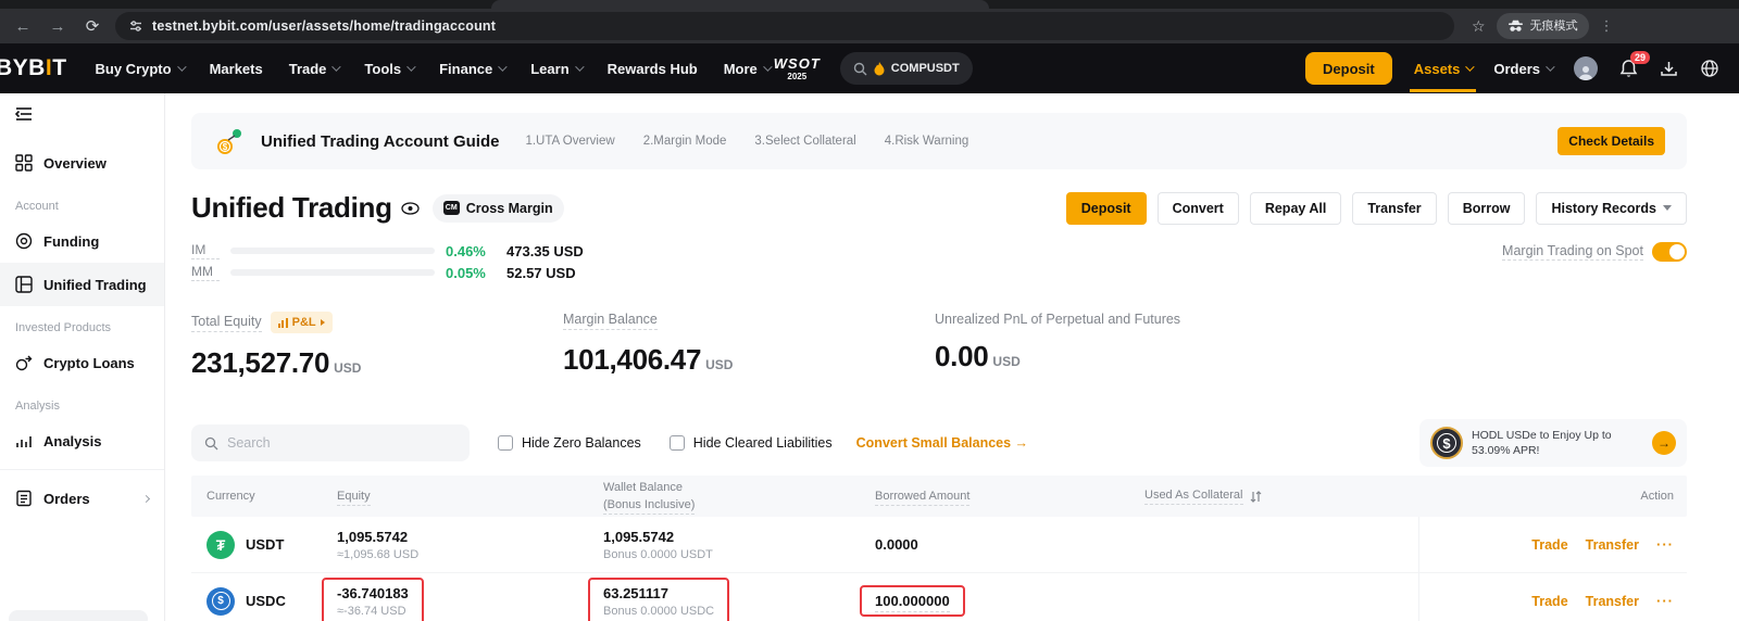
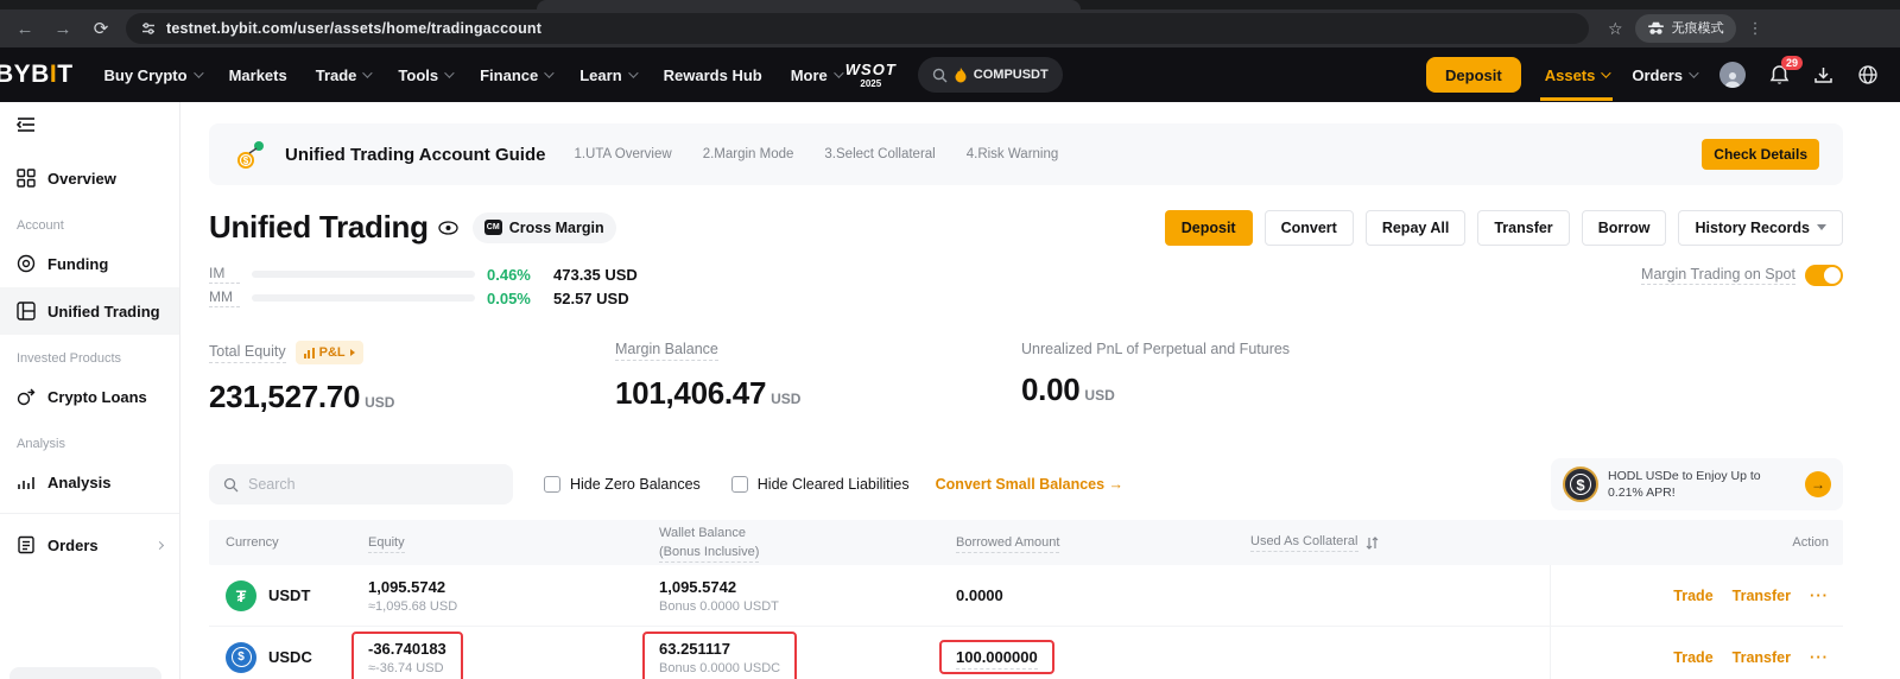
  ←
  →
  ⟳
  testnet.bybit.com/user/assets/home/tradingaccount
  ☆
  无痕模式
  ⋮
  BYBIT
  Buy Crypto
  Markets
  Trade
  Tools
  Finance
  Learn
  Rewards Hub
  More
  WSOT
  2025
  COMPUSDT
  Deposit
  Assets
  Orders
  29
  Overview
  Account
  Funding
  Unified Trading
  Invested Products
  Crypto Loans
  Analysis
  Analysis
  Orders
  $
  Unified Trading Account Guide
  1.UTA Overview
  2.Margin Mode
  3.Select Collateral
  4.Risk Warning
  Check Details
  Unified Trading
  Cross Margin
  Deposit
  Convert
  Repay All
  Transfer
  Borrow
  History Records
  IM
  0.46%
  473.35 USD
  MM
  0.05%
  52.57 USD
  Margin Trading on Spot
  Total Equity
  P&L
  231,527.70 USD
  Margin Balance
  101,406.47 USD
  Unrealized PnL of Perpetual and Futures
  0.00 USD
  Search
  Hide Zero Balances
  Hide Cleared Liabilities
  Convert Small Balances →
  $
- HODL USDe to Enjoy Up to 53.09% APR!
+ HODL USDe to Enjoy Up to 0.21% APR!
  →
  Currency
  Equity
  Wallet Balance
  (Bonus Inclusive)
  Borrowed Amount
  Used As Collateral
  Action
  ₮
  USDT
  1,095.5742
  ≈1,095.68 USD
  1,095.5742
  Bonus 0.0000 USDT
  0.0000
  Trade
  Transfer
  ···
  $
  USDC
  -36.740183
  ≈-36.74 USD
  63.251117
  Bonus 0.0000 USDC
  100.000000
  Trade
  Transfer
  ···
